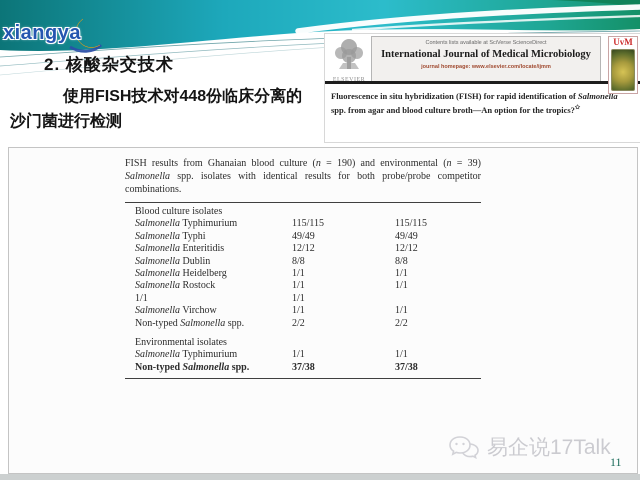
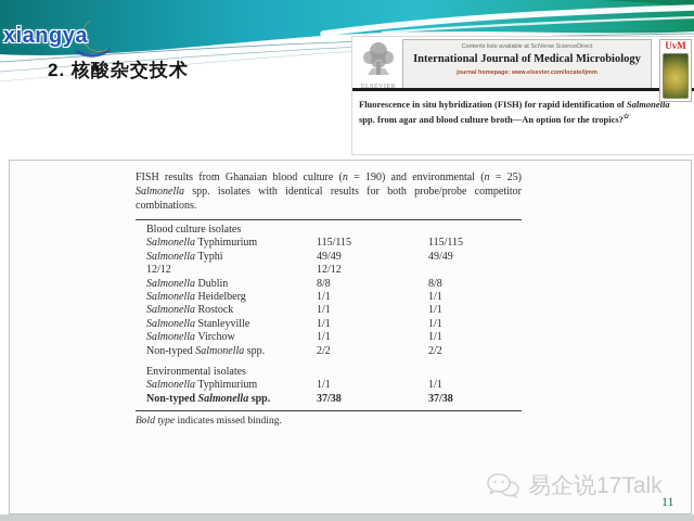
  xiangya
  2. 核酸杂交技术
- 使用FISH技术对448份临床分离的
- 沙门菌进行检测
  International Journal of Medical Microbiology
  UvM
  Fluorescence in situ hybridization (FISH) for rapid identification of Salmonella
  spp. from agar and blood culture broth—An option for the tropics?
- FISH results from Ghanaian blood culture (n = 190) and environmental (n = 39) Salmonella spp. isolates with identical results for both probe/probe competitor combinations.
+ FISH results from Ghanaian blood culture (n = 190) and environmental (n = 25) Salmonella spp. isolates with identical results for both probe/probe competitor combinations.
  Blood culture isolates
  Salmonella Typhimurium
  115/115
  115/115
  Salmonella Typhi
  49/49
  49/49
- Salmonella Enteritidis
  12/12
  12/12
  Salmonella Dublin
  8/8
  8/8
  Salmonella Heidelberg
  1/1
  1/1
  Salmonella Rostock
  1/1
  1/1
+ Salmonella Stanleyville
  1/1
  1/1
  Salmonella Virchow
  1/1
  1/1
  Non-typed Salmonella spp.
  2/2
  2/2
  Environmental isolates
  Salmonella Typhimurium
  1/1
  1/1
  Non-typed Salmonella spp.
  37/38
  37/38
+ Bold type indicates missed binding.
  易企说17Talk
  11
